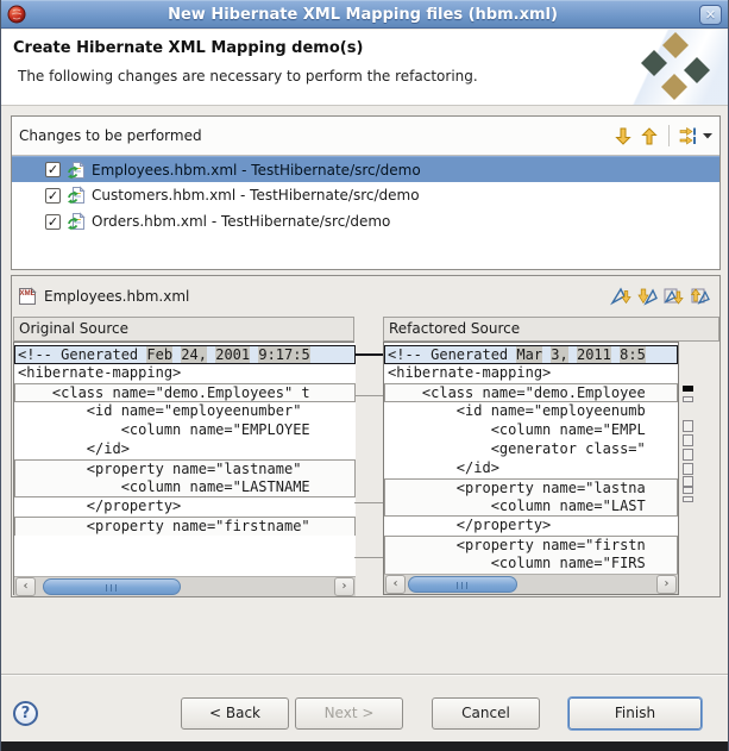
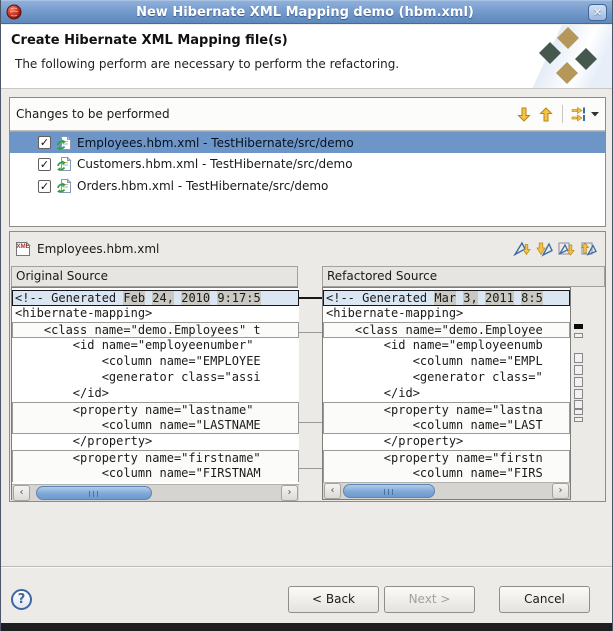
- New Hibernate XML Mapping files (hbm.xml)
+ New Hibernate XML Mapping demo (hbm.xml)
  ✕
- Create Hibernate XML Mapping demo(s)
+ Create Hibernate XML Mapping file(s)
- The following changes are necessary to perform the refactoring.
+ The following perform are necessary to perform the refactoring.
  Changes to be performed
  ✓
  Employees.hbm.xml - TestHibernate/src/demo
  ✓
  Customers.hbm.xml - TestHibernate/src/demo
  ✓
  Orders.hbm.xml - TestHibernate/src/demo
  Employees.hbm.xml
  Original Source
  Refactored Source
- <!-- Generated Feb 24, 2001 9:17:5
+ <!-- Generated Feb 24, 2010 9:17:5
  <hibernate-mapping>
  <class name="demo.Employees" t
  <id name="employeenumber"
  <column name="EMPLOYEE
+ <generator class="assi
  </id>
  <property name="lastname"
  <column name="LASTNAME
  </property>
  <property name="firstname"
+ <column name="FIRSTNAM
  ‹
  ›
  <!-- Generated Mar 3, 2011 8:5
  <hibernate-mapping>
  <class name="demo.Employee
  <id name="employeenumb
  <column name="EMPL
  <generator class="
  </id>
  <property name="lastna
  <column name="LAST
  </property>
  <property name="firstn
  <column name="FIRS
  ‹
  ›
  ?
  < Back
  Next >
  Cancel
- Finish
